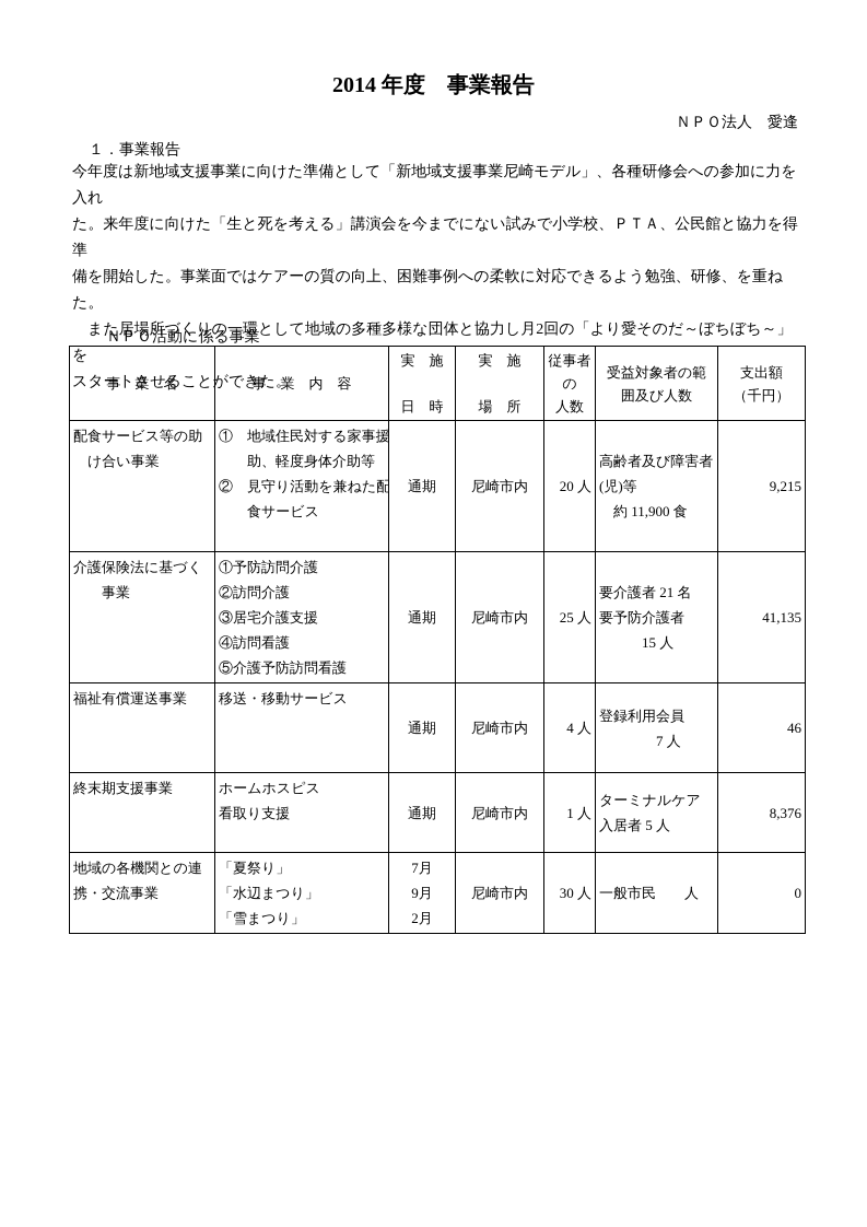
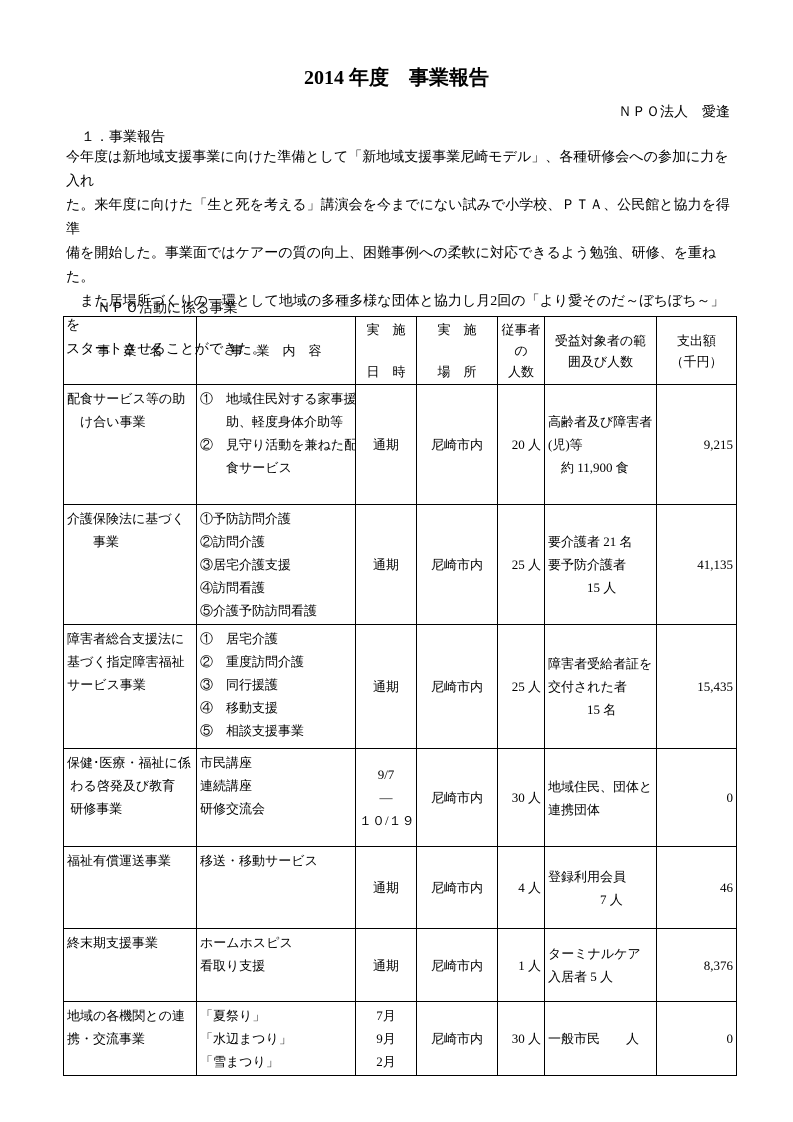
  2014 年度 事業報告
  ＮＰＯ法人 愛逢
  １．事業報告
  今年度は新地域支援事業に向けた準備として「新地域支援事業尼崎モデル」、各種研修会への参加に力を入れ
  た。来年度に向けた「生と死を考える」講演会を今までにない試みで小学校、ＰＴＡ、公民館と協力を得準
  備を開始した。事業面ではケアーの質の向上、困難事例への柔軟に対応できるよう勉強、研修、を重ねた。
  また居場所づくりの一環として地域の多種多様な団体と協力し月2回の「より愛そのだ～ぼちぼち～」を
  スタートさせることができた。
  ＮＰＯ活動に係る事業
  事 業 名	事 業 内 容	実 施 日 時	実 施 場 所	従事者 の 人数	受益対象者の範 囲及び人数	支出額 （千円）
  配食サービス等の助 け合い事業	① 地域住民対する家事援 助、軽度身体介助等 ② 見守り活動を兼ねた配 食サービス	通期	尼崎市内	20 人	高齢者及び障害者 (児)等 約 11,900 食	9,215
  介護保険法に基づく 事業	①予防訪問介護 ②訪問介護 ③居宅介護支援 ④訪問看護 ⑤介護予防訪問看護	通期	尼崎市内	25 人	要介護者 21 名 要予防介護者 15 人	41,135
+ 障害者総合支援法に 基づく指定障害福祉 サービス事業	① 居宅介護 ② 重度訪問介護 ③ 同行援護 ④ 移動支援 ⑤ 相談支援事業	通期	尼崎市内	25 人	障害者受給者証を 交付された者 15 名	15,435
+ 保健･医療・福祉に係 わる啓発及び教育 研修事業	市民講座 連続講座 研修交流会	9/7 ― １０/１９	尼崎市内	30 人	地域住民、団体と 連携団体	0
  福祉有償運送事業	移送・移動サービス	通期	尼崎市内	4 人	登録利用会員 7 人	46
  終末期支援事業	ホームホスピス 看取り支援	通期	尼崎市内	1 人	ターミナルケア 入居者 5 人	8,376
  地域の各機関との連 携・交流事業	「夏祭り」 「水辺まつり」 「雪まつり」	7月 9月 2月	尼崎市内	30 人	一般市民 人	0
